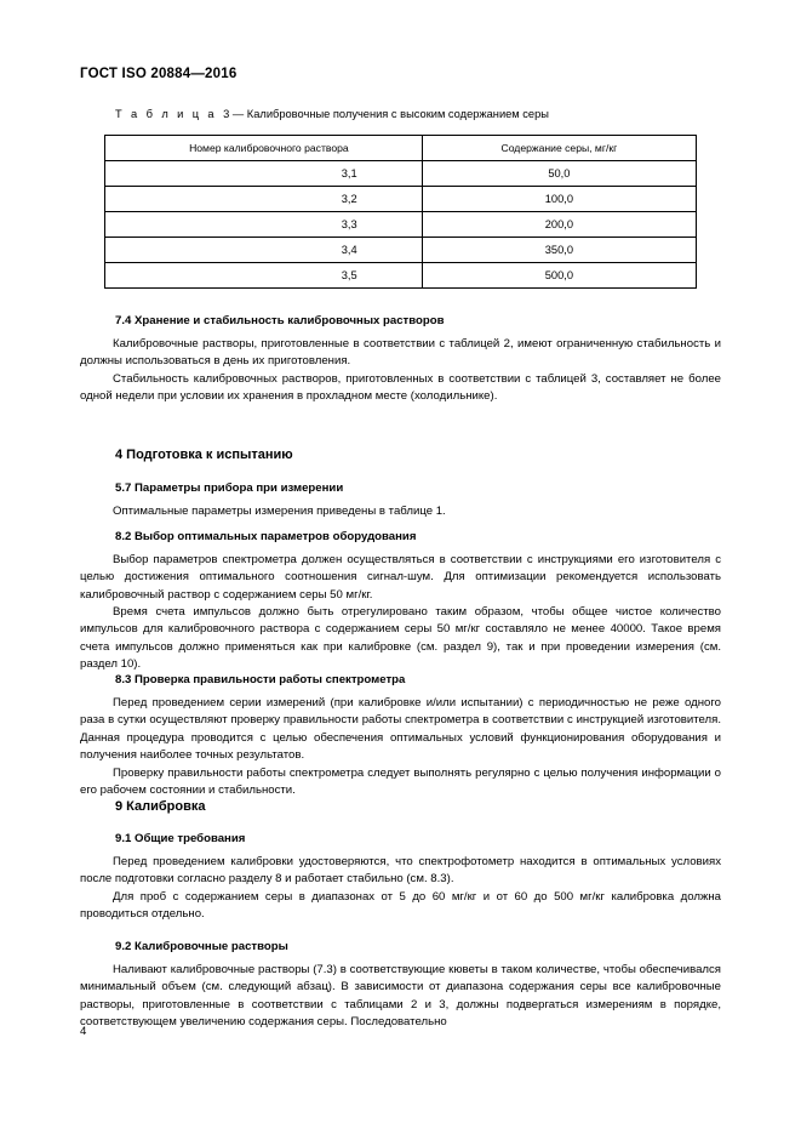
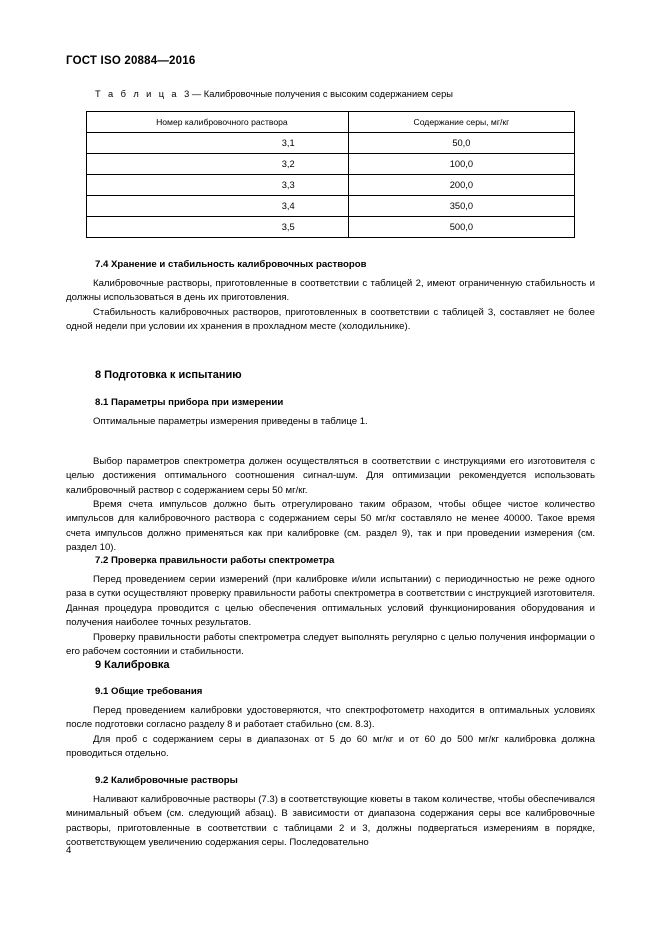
  ГОСТ ISO 20884—2016
  Т а б л и ц а 3 — Калибровочные получения с высоким содержанием серы
  Номер калибровочного раствора	Содержание серы, мг/кг
  	3,1	50,0
  	3,2	100,0
  	3,3	200,0
  	3,4	350,0
  	3,5	500,0
  7.4 Хранение и стабильность калибровочных растворов
  Калибровочные растворы, приготовленные в соответствии с таблицей 2, имеют ограниченную стабильность и должны использоваться в день их приготовления.
  Стабильность калибровочных растворов, приготовленных в соответствии с таблицей 3, составляет не более одной недели при условии их хранения в прохладном месте (холодильнике).
- 4 Подготовка к испытанию
+ 8 Подготовка к испытанию
- 5.7 Параметры прибора при измерении
+ 8.1 Параметры прибора при измерении
  Оптимальные параметры измерения приведены в таблице 1.
- 8.2 Выбор оптимальных параметров оборудования
  Выбор параметров спектрометра должен осуществляться в соответствии с инструкциями его изготовителя с целью достижения оптимального соотношения сигнал-шум. Для оптимизации рекомендуется использовать калибровочный раствор с содержанием серы 50 мг/кг.
  Время счета импульсов должно быть отрегулировано таким образом, чтобы общее чистое количество импульсов для калибровочного раствора с содержанием серы 50 мг/кг составляло не менее 40000. Такое время счета импульсов должно применяться как при калибровке (см. раздел 9), так и при проведении измерения (см. раздел 10).
- 8.3 Проверка правильности работы спектрометра
+ 7.2 Проверка правильности работы спектрометра
  Перед проведением серии измерений (при калибровке и/или испытании) с периодичностью не реже одного раза в сутки осуществляют проверку правильности работы спектрометра в соответствии с инструкцией изготовителя. Данная процедура проводится с целью обеспечения оптимальных условий функционирования оборудования и получения наиболее точных результатов.
  Проверку правильности работы спектрометра следует выполнять регулярно с целью получения информации о его рабочем состоянии и стабильности.
  9 Калибровка
  9.1 Общие требования
  Перед проведением калибровки удостоверяются, что спектрофотометр находится в оптимальных условиях после подготовки согласно разделу 8 и работает стабильно (см. 8.3).
  Для проб с содержанием серы в диапазонах от 5 до 60 мг/кг и от 60 до 500 мг/кг калибровка должна проводиться отдельно.
  9.2 Калибровочные растворы
  Наливают калибровочные растворы (7.3) в соответствующие кюветы в таком количестве, чтобы обеспечивался минимальный объем (см. следующий абзац). В зависимости от диапазона содержания серы все калибровочные растворы, приготовленные в соответствии с таблицами 2 и 3, должны подвергаться измерениям в порядке, соответствующем увеличению содержания серы. Последовательно
  4
